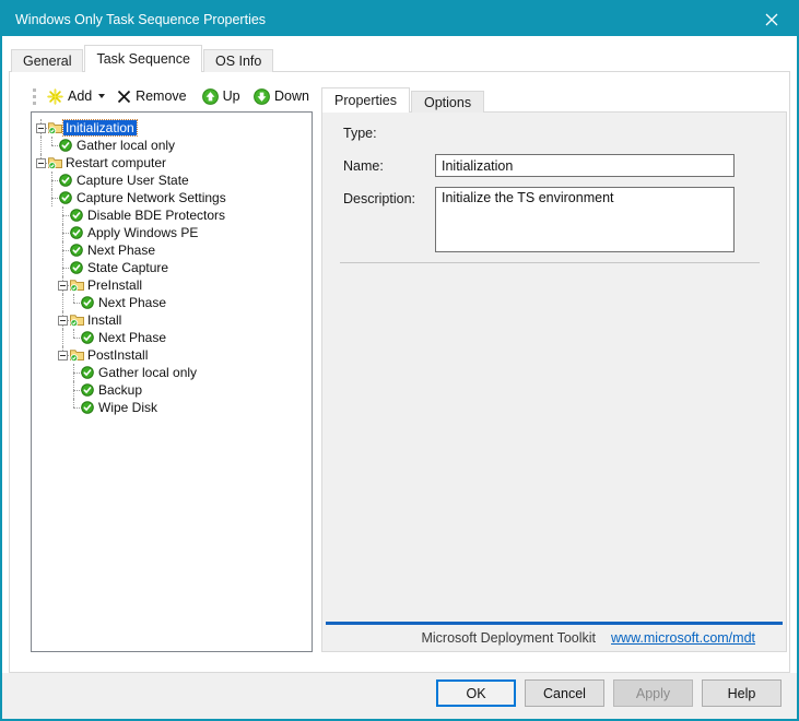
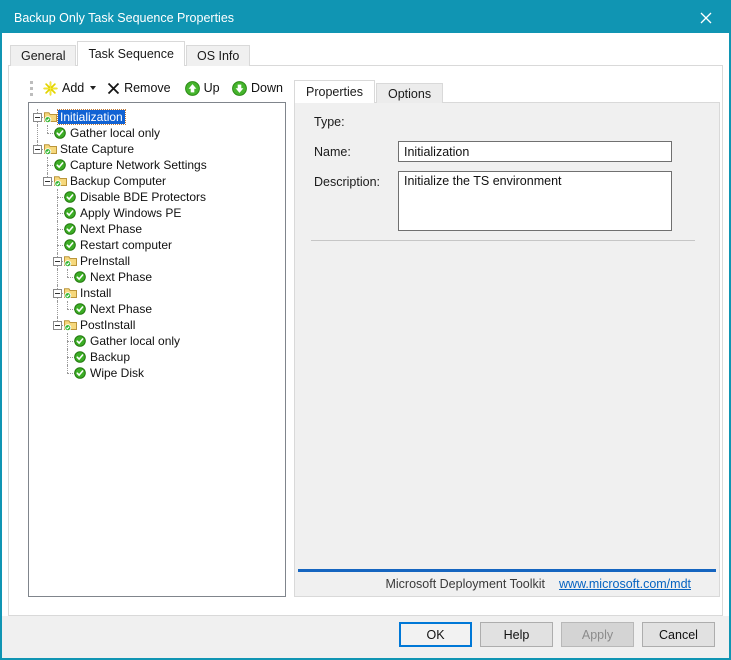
- Windows Only Task Sequence Properties
+ Backup Only Task Sequence Properties
  General
  Task Sequence
  OS Info
  Add
  Remove
  Up
  Down
  Initialization
  Gather local only
- Restart computer
+ State Capture
- Capture User State
  Capture Network Settings
+ Backup Computer
  Disable BDE Protectors
  Apply Windows PE
  Next Phase
- State Capture
+ Restart computer
  PreInstall
  Next Phase
  Install
  Next Phase
  PostInstall
  Gather local only
  Backup
  Wipe Disk
  Properties
  Options
  Type:
  Name:
  Initialization
  Description:
  Initialize the TS environment
  Microsoft Deployment Toolkit
  www.microsoft.com/mdt
  OK
- Cancel
+ Help
  Apply
- Help
+ Cancel
